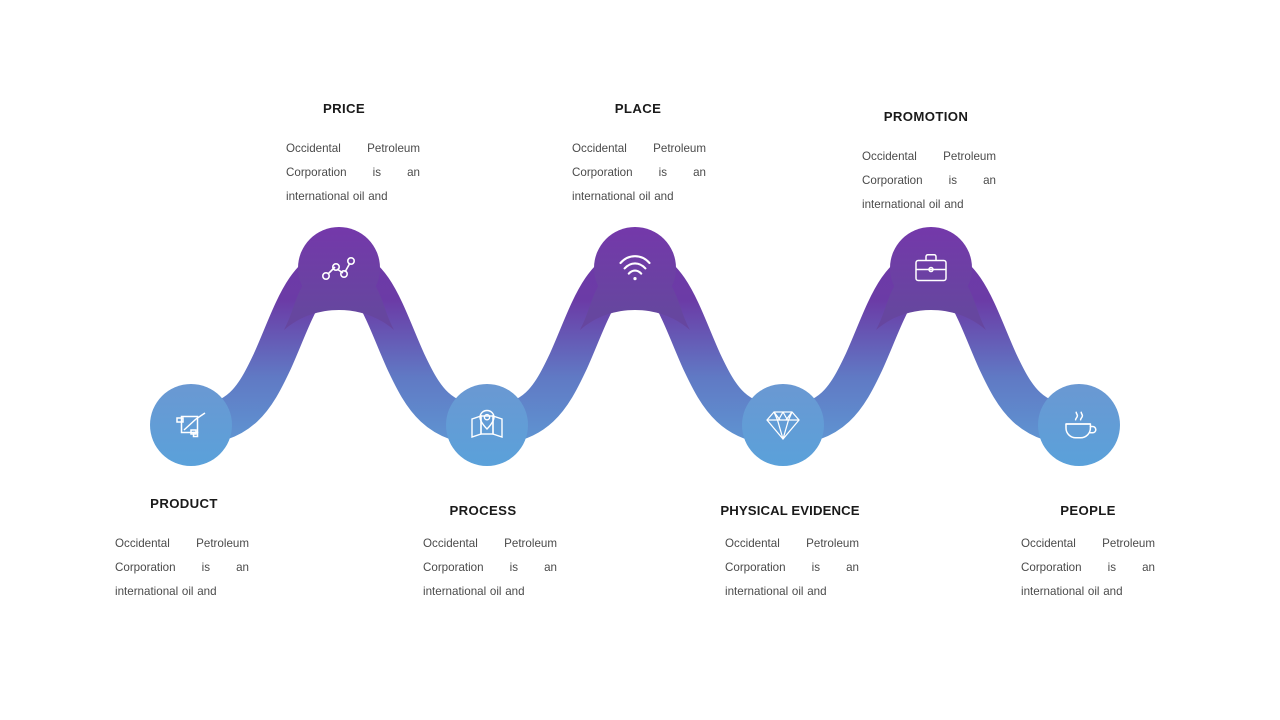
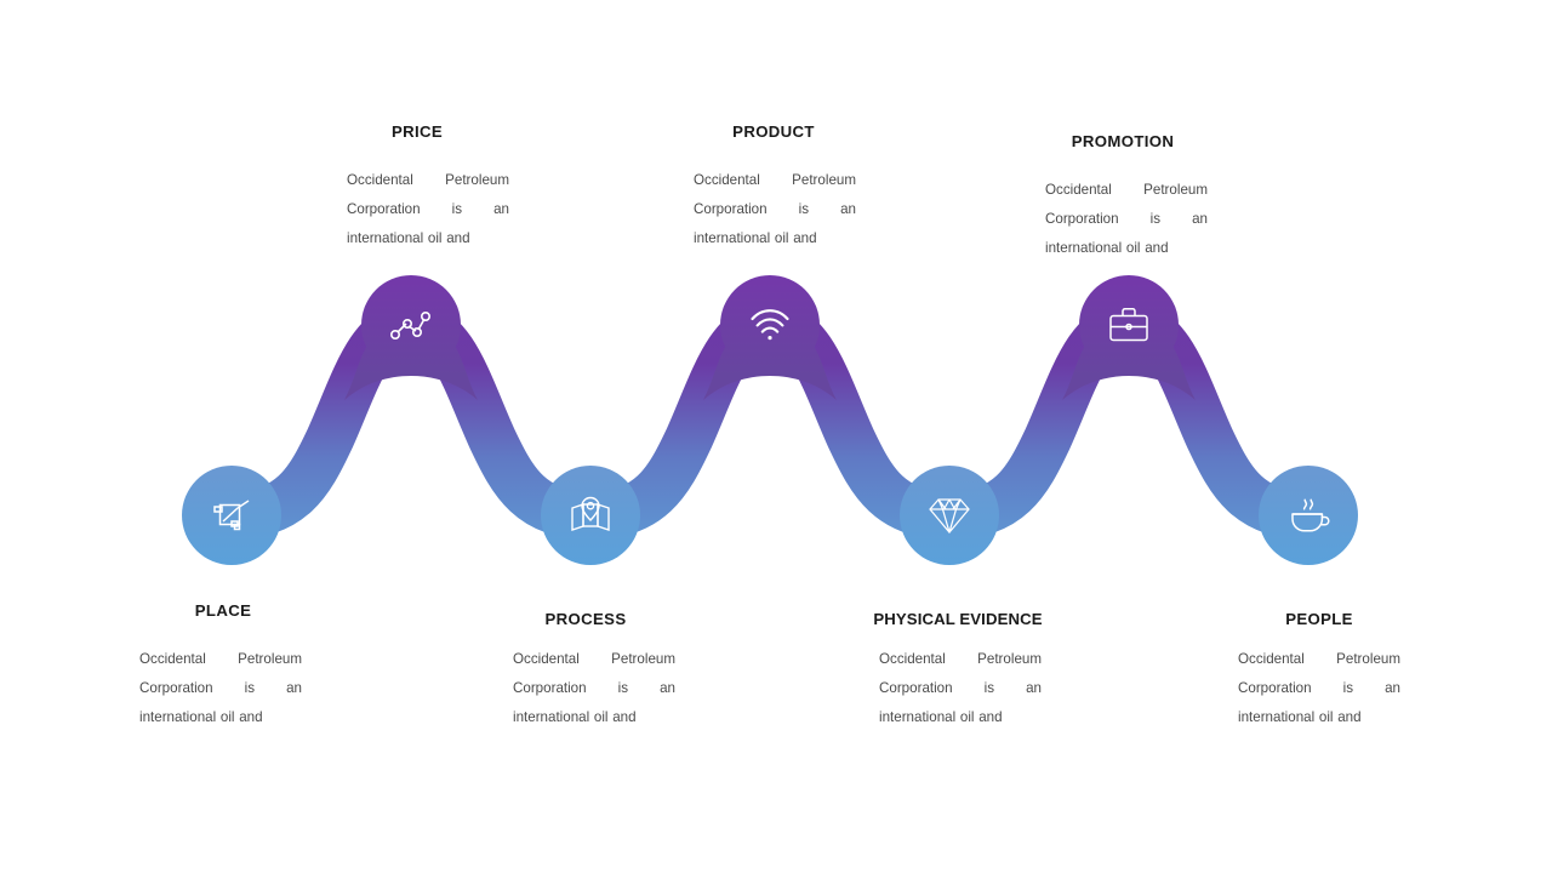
  PRICE
  Occidental Petroleum Corporation is an international oil and
- PLACE
+ PRODUCT
  Occidental Petroleum Corporation is an international oil and
  PROMOTION
  Occidental Petroleum Corporation is an international oil and
- PRODUCT
+ PLACE
  Occidental Petroleum Corporation is an international oil and
  PROCESS
  Occidental Petroleum Corporation is an international oil and
  PHYSICAL EVIDENCE
  Occidental Petroleum Corporation is an international oil and
  PEOPLE
  Occidental Petroleum Corporation is an international oil and
